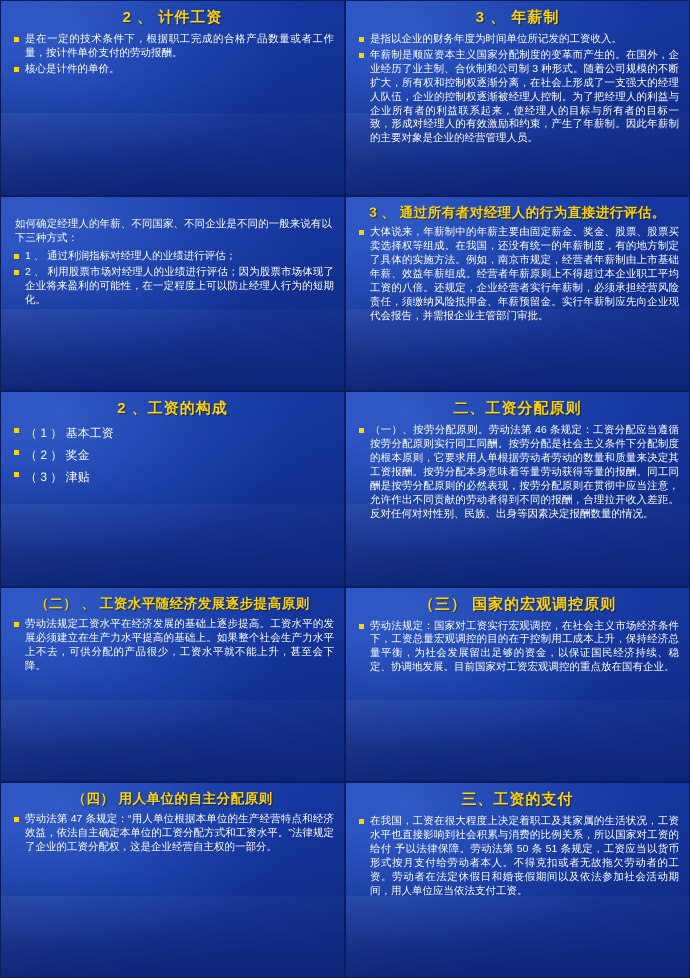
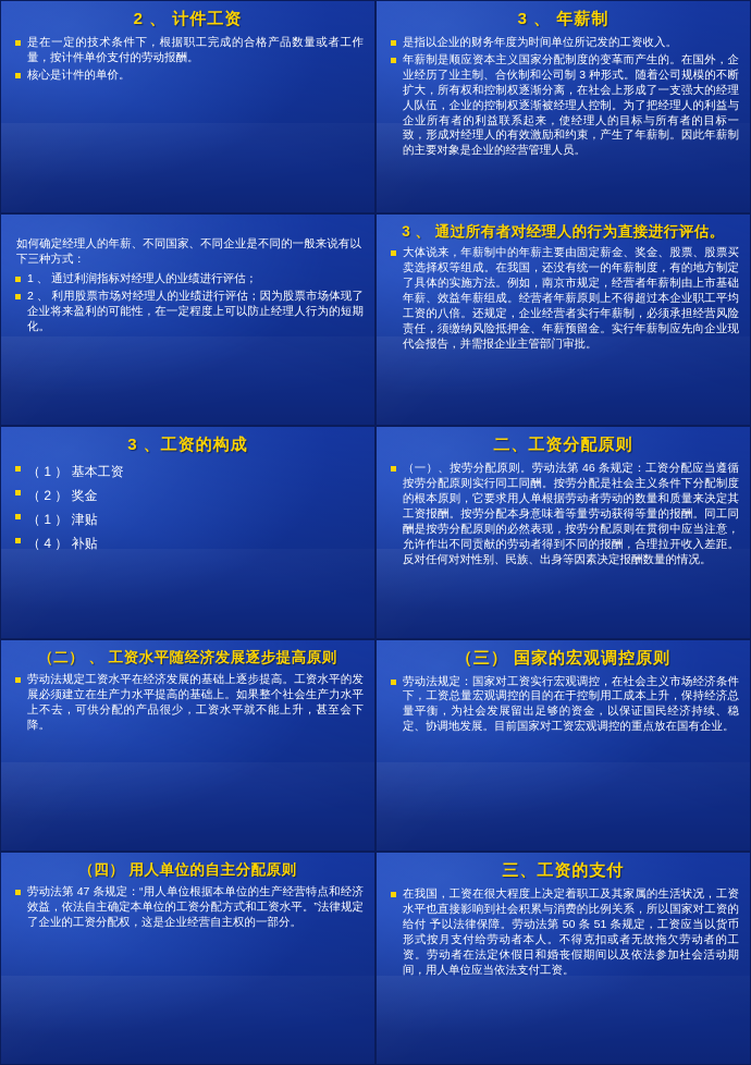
  2 、 计件工资
  是在一定的技术条件下，根据职工完成的合格产品数量或者工作量，按计件单价支付的劳动报酬。
  核心是计件的单价。
  3 、 年薪制
  是指以企业的财务年度为时间单位所记发的工资收入。
  年薪制是顺应资本主义国家分配制度的变革而产生的。在国外，企业经历了业主制、合伙制和公司制 3 种形式。随着公司规模的不断扩大，所有权和控制权逐渐分离，在社会上形成了一支强大的经理人队伍，企业的控制权逐渐被经理人控制。为了把经理人的利益与企业所有者的利益联系起来，使经理人的目标与所有者的目标一
  如何确定经理人的年薪、不同国家、不同企业是不同的一般来说有以下三种方式：
  1 、 通过利润指标对经理人的业绩进行评估；
  2 、 利用股票市场对经理人的业绩进行评估；因为股票市场体现了企业将来盈利的可能性，在一定程度上可以防止经理人行为的短期化。
  3 、 通过所有者对经理人的行为直接进行评估。
  大体说来，年薪制中的年薪主要由固定薪金、奖金、股票、股票买卖选择权等组成。在我国，还没有统一的年薪制度，有的地方制定了具体的实施方法。例如，南京市规定，经营者年薪制由上市基础年薪、效益年薪组成。经营者年薪原则上不得超过本企业职工平均工资的八倍。还规定，企业经营者实行年薪制，必须承担经营风险责任，须缴纳风险抵押金、年薪预留金。实行年薪制应先向企业现
- 2 、工资的构成
+ 3 、工资的构成
  （ 1 ） 基本工资
  （ 2 ） 奖金
- （ 3 ） 津贴
+ （ 1 ） 津贴
+ （ 4 ） 补贴
  二、工资分配原则
  （一）、按劳分配原则。劳动法第 46 条规定：工资分配应当遵循按劳分配原则实行同工同酬。按劳分配是社会主义条件下分配制度的根本原则，它要求用人单根据劳动者劳动的数量和质量来决定其工资报酬。按劳分配本身意味着等量劳动获得等量的报酬。同工同酬是按劳分配原则的必然表现，按劳分配原则在贯彻中应当注意，允许作出不同贡献的劳动者得到不同的报酬，合理拉开收入差距。
  （二） 、 工资水平随经济发展逐步提高原则
  劳动法规定工资水平在经济发展的基础上逐步提高。工资水平的发展必须建立在生产力水平提高的基础上。如果整个社会生产力水平上不去，可供分配的产品很少，工资水平就不能上升，甚至会下降。
  （三） 国家的宏观调控原则
  劳动法规定：国家对工资实行宏观调控，在社会主义市场经济条件下，工资总量宏观调控的目的在于控制用工成本上升，保持经济总量平衡，为社会发展留出足够的资金，以保证国民经济持续、稳定、协调地发展。目前国家对工资宏观调控的重点放在国有企业。
  （四） 用人单位的自主分配原则
  劳动法第 47 条规定：“用人单位根据本单位的生产经营特点和经济效益，依法自主确定本单位的工资分配方式和工资水平。”法律规定了企业的工资分配权，这是企业经营自主权的一部分。
  三、工资的支付
  在我国，工资在很大程度上决定着职工及其家属的生活状况，工资水平也直接影响到社会积累与消费的比例关系，所以国家对工资的给付 予以法律保障。劳动法第 50 条 51 条规定，工资应当以货币形式按月支付给劳动者本人。不得克扣或者无故拖欠劳动者的工资。劳动者在法定休假日和婚丧假期间以及依法参加社会活动期间，用人单位应当依法支付工资。
